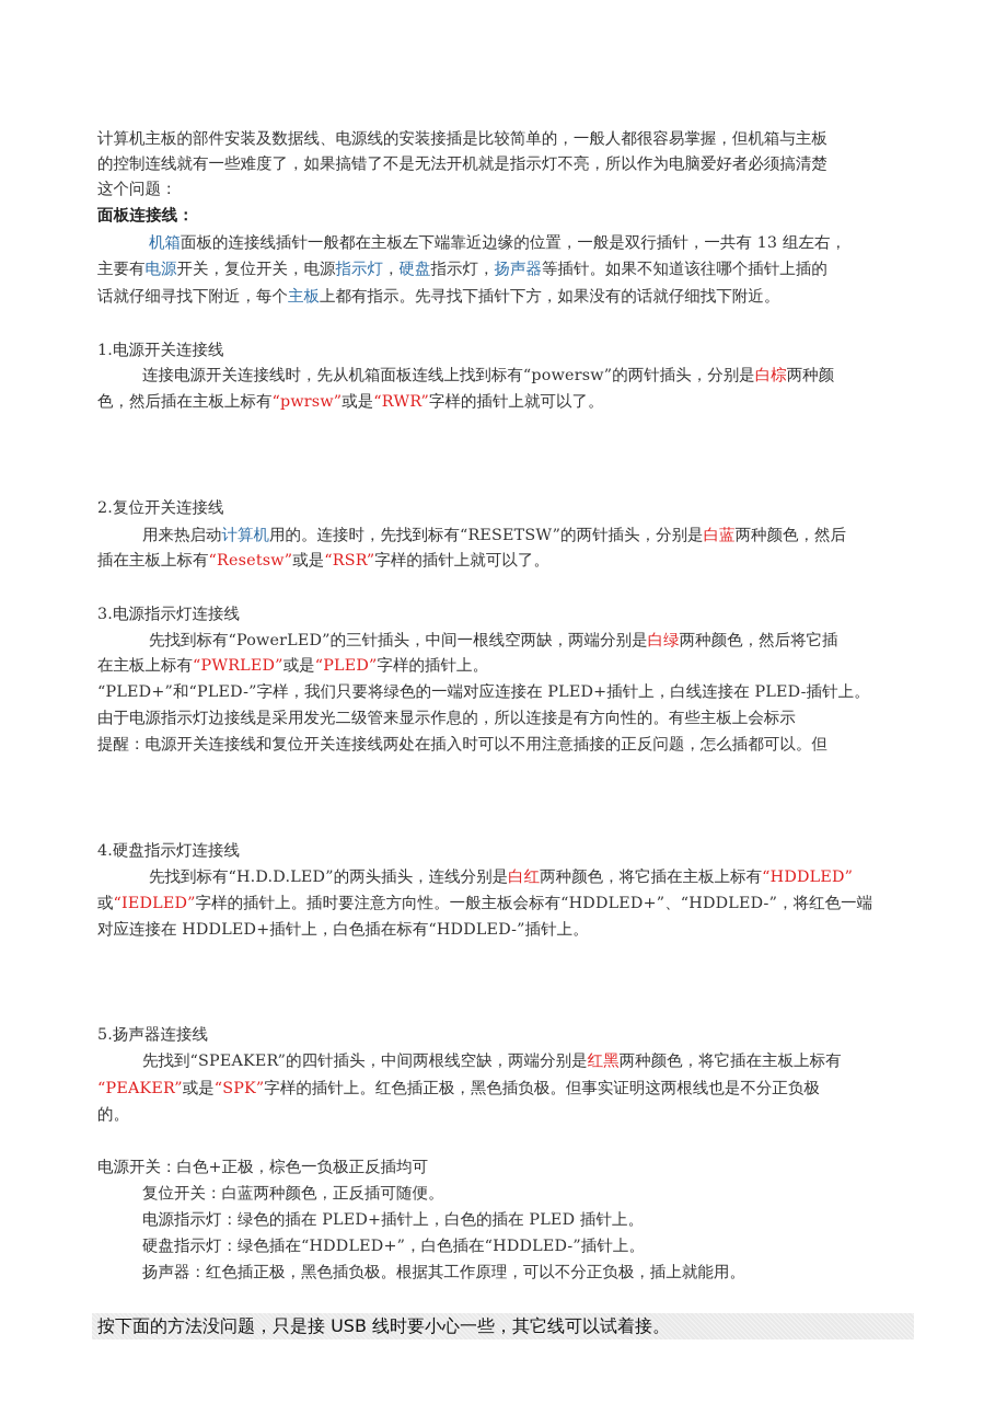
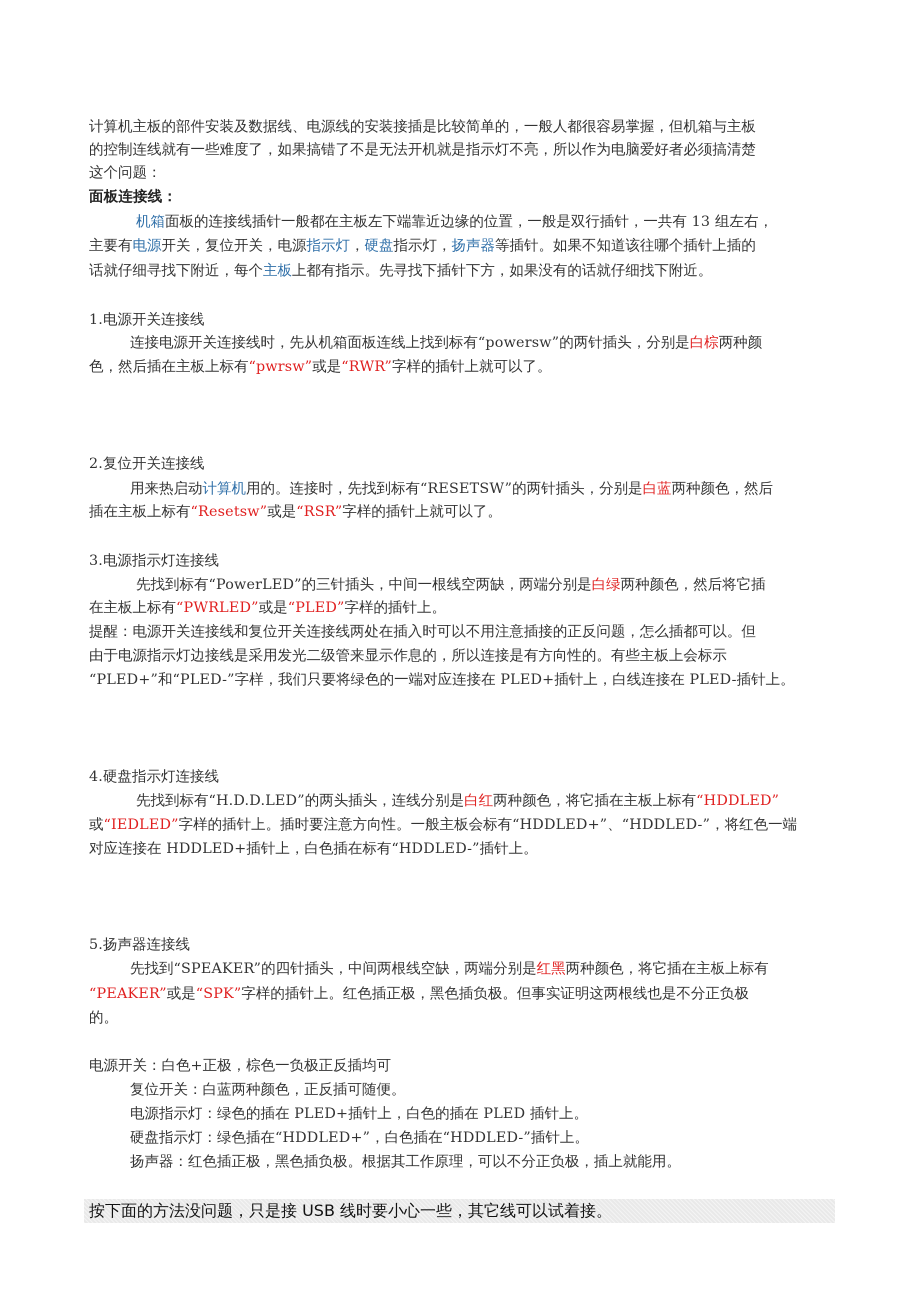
  计算机主板的部件安装及数据线、电源线的安装接插是比较简单的，一般人都很容易掌握，但机箱与主板
  的控制连线就有一些难度了，如果搞错了不是无法开机就是指示灯不亮，所以作为电脑爱好者必须搞清楚
  这个问题：
  面板连接线：
  机箱面板的连接线插针一般都在主板左下端靠近边缘的位置，一般是双行插针，一共有 13 组左右，
  主要有电源开关，复位开关，电源指示灯，硬盘指示灯，扬声器等插针。如果不知道该往哪个插针上插的
  话就仔细寻找下附近，每个主板上都有指示。先寻找下插针下方，如果没有的话就仔细找下附近。
  1.电源开关连接线
  连接电源开关连接线时，先从机箱面板连线上找到标有“powersw”的两针插头，分别是白棕两种颜
  色，然后插在主板上标有“pwrsw”或是“RWR”字样的插针上就可以了。
  2.复位开关连接线
  用来热启动计算机用的。连接时，先找到标有“RESETSW”的两针插头，分别是白蓝两种颜色，然后
  插在主板上标有“Resetsw”或是“RSR”字样的插针上就可以了。
  3.电源指示灯连接线
  先找到标有“PowerLED”的三针插头，中间一根线空两缺，两端分别是白绿两种颜色，然后将它插
  在主板上标有“PWRLED”或是“PLED”字样的插针上。
- “PLED+”和“PLED-”字样，我们只要将绿色的一端对应连接在 PLED+插针上，白线连接在 PLED-插针上。
+ 提醒：电源开关连接线和复位开关连接线两处在插入时可以不用注意插接的正反问题，怎么插都可以。但
  由于电源指示灯边接线是采用发光二级管来显示作息的，所以连接是有方向性的。有些主板上会标示
- 提醒：电源开关连接线和复位开关连接线两处在插入时可以不用注意插接的正反问题，怎么插都可以。但
+ “PLED+”和“PLED-”字样，我们只要将绿色的一端对应连接在 PLED+插针上，白线连接在 PLED-插针上。
  4.硬盘指示灯连接线
  先找到标有“H.D.D.LED”的两头插头，连线分别是白红两种颜色，将它插在主板上标有“HDDLED”
  或“IEDLED”字样的插针上。插时要注意方向性。一般主板会标有“HDDLED+”、“HDDLED-”，将红色一端
  对应连接在 HDDLED+插针上，白色插在标有“HDDLED-”插针上。
  5.扬声器连接线
  先找到“SPEAKER”的四针插头，中间两根线空缺，两端分别是红黑两种颜色，将它插在主板上标有
  “PEAKER”或是“SPK”字样的插针上。红色插正极，黑色插负极。但事实证明这两根线也是不分正负极
  的。
  电源开关：白色+正极，棕色一负极正反插均可
  复位开关：白蓝两种颜色，正反插可随便。
  电源指示灯：绿色的插在 PLED+插针上，白色的插在 PLED 插针上。
  硬盘指示灯：绿色插在“HDDLED+”，白色插在“HDDLED-”插针上。
  扬声器：红色插正极，黑色插负极。根据其工作原理，可以不分正负极，插上就能用。
  按下面的方法没问题，只是接 USB 线时要小心一些，其它线可以试着接。
